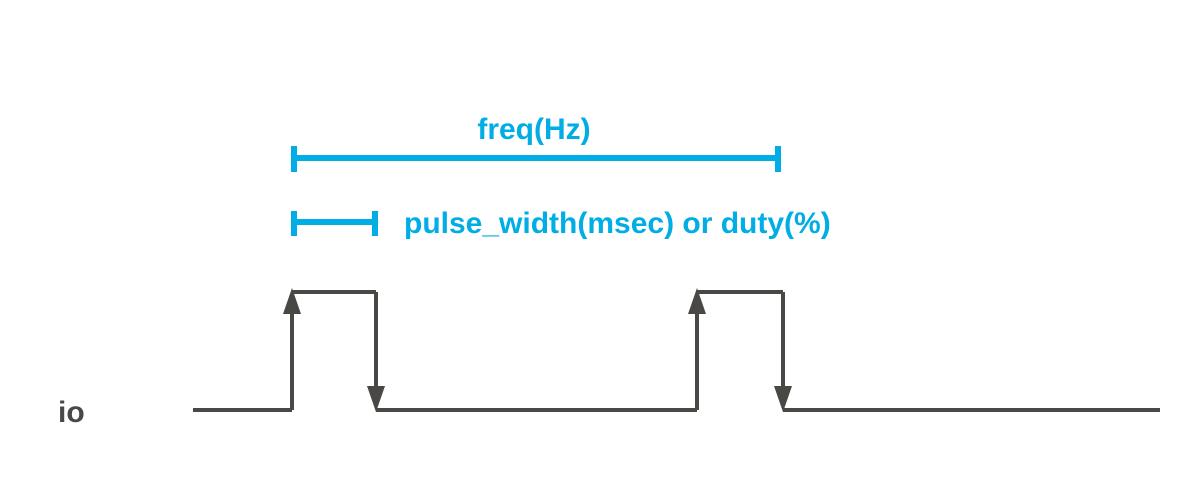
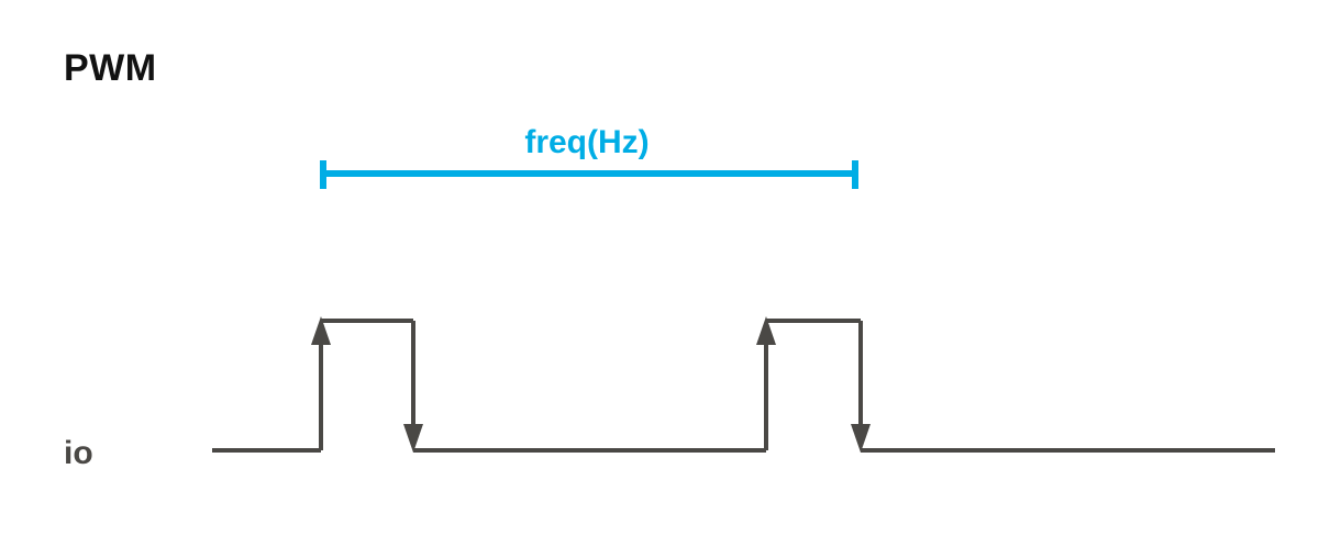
+ PWM
  io
  freq(Hz)
- pulse_width(msec) or duty(%)
